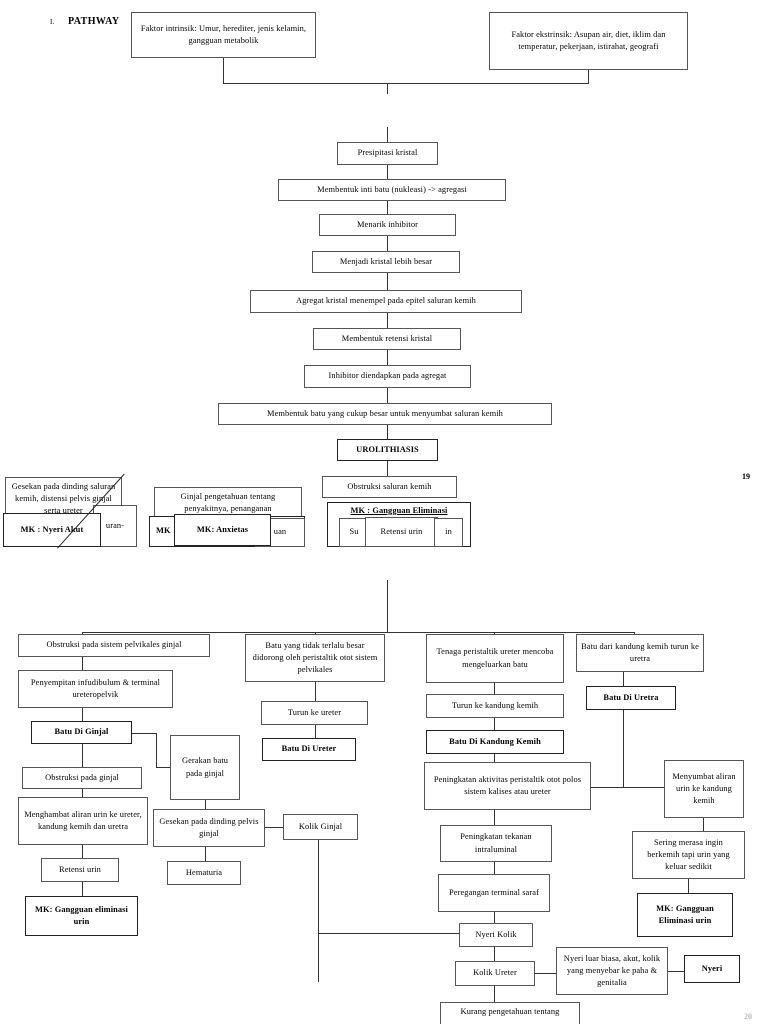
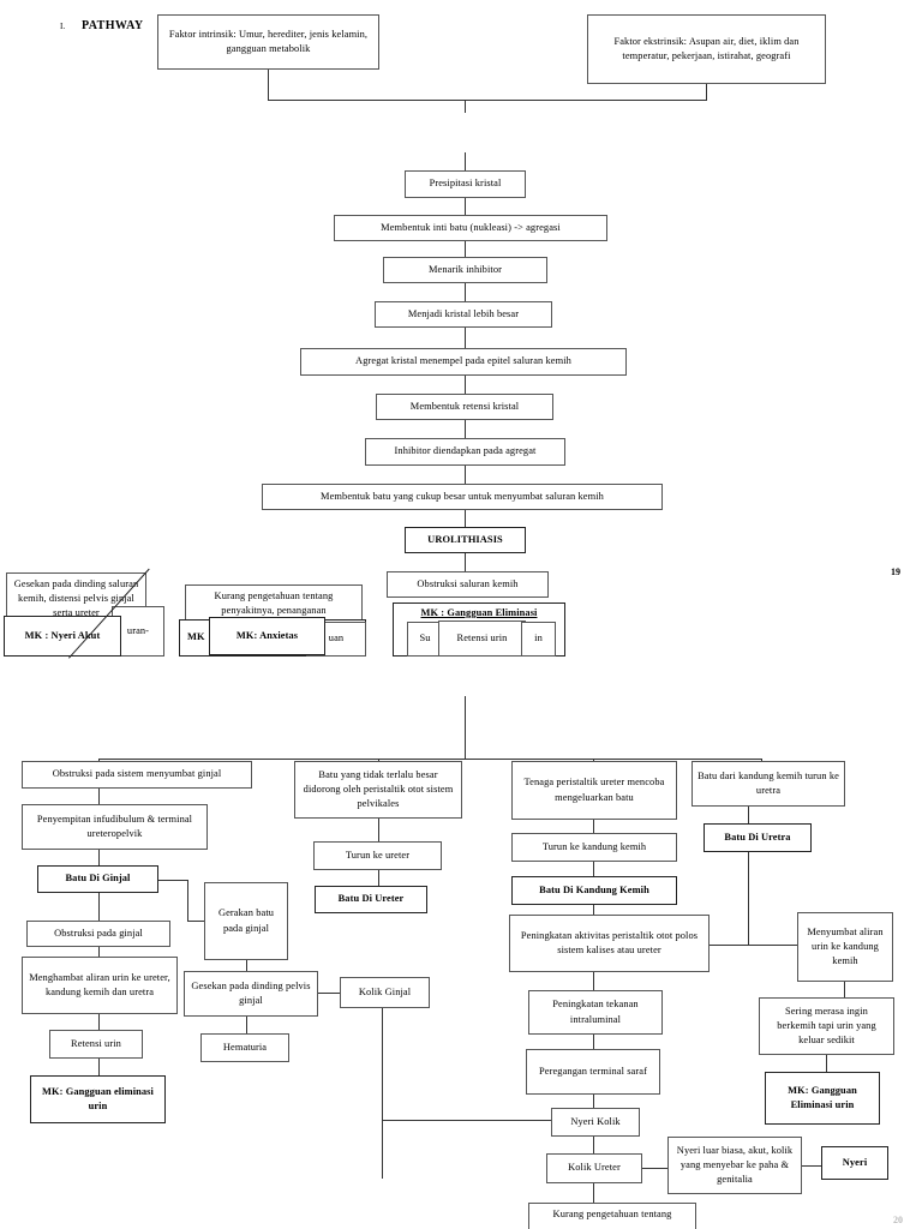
  I.
  PATHWAY
  19
  20
  Faktor intrinsik: Umur, herediter, jenis kelamin, gangguan metabolik
  Faktor ekstrinsik: Asupan air, diet, iklim dan temperatur, pekerjaan, istirahat, geografi
  Presipitasi kristal
  Membentuk inti batu (nukleasi) -> agregasi
  Menarik inhibitor
  Menjadi kristal lebih besar
  Agregat kristal menempel pada epitel saluran kemih
  Membentuk retensi kristal
  Inhibitor diendapkan pada agregat
  Membentuk batu yang cukup besar untuk menyumbat saluran kemih
  UROLITHIASIS
  Obstruksi saluran kemih
  Gesekan pada dinding salura kemih, distensi pelvis gijal serta ureter
  uran-
  MK : Nyeri Aut
- Ginjal pengetahuan tentang penyakitnya, penanganan
+ Kurang pengetahuan tentang penyakitnya, penanganan
  MK
  uan
  MK: Anxietas
  MK : Gangguan Eliminasi
  Su
  Retensi urin
  in
- Obstruksi pada sistem pelvikales ginjal
+ Obstruksi pada sistem menyumbat ginjal
  Penyempitan infudibulum & terminal ureteropelvik
  Batu Di Ginjal
  Obstruksi pada ginjal
  Menghambat aliran urin ke ureter, kandung kemih dan uretra
  Retensi urin
  MK: Gangguan eliminasi urin
  Gerakan batu pada ginjal
  Gesekan pada dinding pelvis ginjal
  Hematuria
  Kolik Ginjal
  Batu yang tidak terlalu besar didorong oleh peristaltik otot sistem pelvikales
  Turun ke ureter
  Batu Di Ureter
  Tenaga peristaltik ureter mencoba mengeluarkan batu
  Turun ke kandung kemih
  Batu Di Kandung Kemih
  Peningkatan aktivitas peristaltik otot polos sistem kalises atau ureter
  Peningkatan tekanan intraluminal
  Peregangan terminal saraf
  Nyeri Kolik
  Kolik Ureter
  Kurang pengetahuan tentang
  Nyeri luar biasa, akut, kolik yang menyebar ke paha & genitalia
  Nyeri
  Batu dari kandung kemih turun ke uretra
  Batu Di Uretra
  Menyumbat aliran urin ke kandung kemih
  Sering merasa ingin berkemih tapi urin yang keluar sedikit
  MK: Gangguan Eliminasi urin
